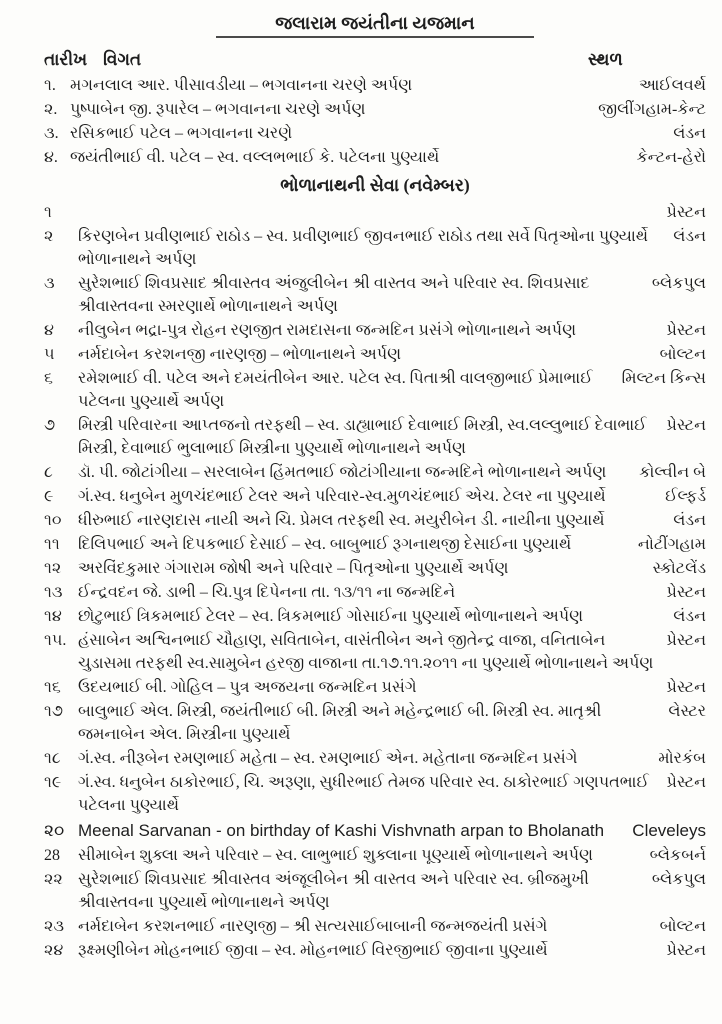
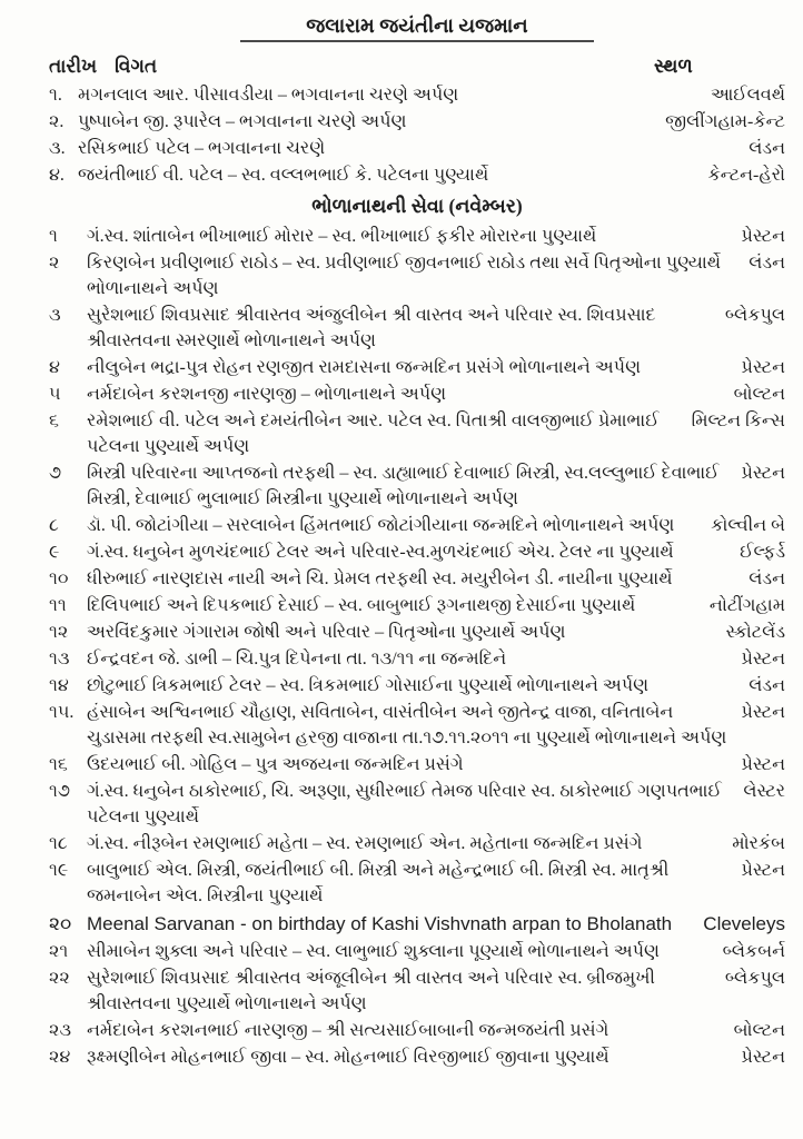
  જલારામ જયંતીના યજમાન
  તારીખ
  વિગત
  સ્થળ
  ૧.
  મગનલાલ આર. પીસાવડીયા – ભગવાનના ચરણે અર્પણ
  આઈલવર્થ
  ૨.
  પુષ્પાબેન જી. રૂપારેલ – ભગવાનના ચરણે અર્પણ
  જીલીંગહામ-કેન્ટ
  ૩.
  રસિકભાઈ પટેલ – ભગવાનના ચરણે
  લંડન
  ૪.
  જયંતીભાઈ વી. પટેલ – સ્વ. વલ્લભભાઈ કે. પટેલના પુણ્યાર્થે
  કેન્ટન-હેરો
  ભોળાનાથની સેવા (નવેમ્બર)
  ૧
+ ગં.સ્વ. શાંતાબેન ભીખાભાઈ મોરાર – સ્વ. ભીખાભાઈ ફકીર મોરારના પુણ્યાર્થે
  પ્રેસ્ટન
  ૨
  કિરણબેન પ્રવીણભાઈ રાઠોડ – સ્વ. પ્રવીણભાઈ જીવનભાઈ રાઠોડ તથા સર્વે પિતૃઓના પુણ્યાર્થે ભોળાનાથને અર્પણ
  લંડન
  ૩
  સુરેશભાઈ શિવપ્રસાદ શ્રીવાસ્તવ અંજુલીબેન શ્રી વાસ્તવ અને પરિવાર સ્વ. શિવપ્રસાદ શ્રીવાસ્તવના સ્મરણાર્થે ભોળાનાથને અર્પણ
  બ્લેકપુલ
  ૪
  નીલુબેન ભદ્રા-પુત્ર રોહન રણજીત રામદાસના જન્મદિન પ્રસંગે ભોળાનાથને અર્પણ
  પ્રેસ્ટન
  ૫
  નર્મદાબેન કરશનજી નારણજી – ભોળાનાથને અર્પણ
  બોલ્ટન
  ૬
  રમેશભાઈ વી. પટેલ અને દમયંતીબેન આર. પટેલ સ્વ. પિતાશ્રી વાલજીભાઈ પ્રેમાભાઈ પટેલના પુણ્યાર્થે અર્પણ
  મિલ્ટન કિન્સ
  ૭
  મિસ્ત્રી પરિવારના આપ્તજનો તરફથી – સ્વ. ડાહ્યાભાઈ દેવાભાઈ મિસ્ત્રી, સ્વ.લલ્લુભાઈ દેવાભાઈ મિસ્ત્રી, દેવાભાઈ ભુલાભાઈ મિસ્ત્રીના પુણ્યાર્થે ભોળાનાથને અર્પણ
  પ્રેસ્ટન
  ૮
  ડૉ. પી. જોટાંગીયા – સરલાબેન હિંમતભાઈ જોટાંગીયાના જન્મદિને ભોળાનાથને અર્પણ
  કોલ્વીન બે
  ૯
  ગં.સ્વ. ધનુબેન મુળચંદભાઈ ટેલર અને પરિવાર-સ્વ.મુળચંદભાઈ એચ. ટેલર ના પુણ્યાર્થે
  ઈલ્ફર્ડ
  ૧૦
  ધીરુભાઈ નારણદાસ નાયી અને ચિ. પ્રેમલ તરફથી સ્વ. મયુરીબેન ડી. નાયીના પુણ્યાર્થે
  લંડન
  ૧૧
  દિલિપભાઈ અને દિપકભાઈ દેસાઈ – સ્વ. બાબુભાઈ રૂગનાથજી દેસાઈના પુણ્યાર્થે
  નોટીંગહામ
  ૧૨
  અરવિંદકુમાર ગંગારામ જોષી અને પરિવાર – પિતૃઓના પુણ્યાર્થે અર્પણ
  સ્કોટલેંડ
  ૧૩
  ઈન્દ્રવદન જે. ડાભી – ચિ.પુત્ર દિપેનના તા. ૧૩/૧૧ ના જન્મદિને
  પ્રેસ્ટન
  ૧૪
  છોટુભાઈ ત્રિકમભાઈ ટેલર – સ્વ. ત્રિકમભાઈ ગોસાઈના પુણ્યાર્થે ભોળાનાથને અર્પણ
  લંડન
  ૧૫.
  હંસાબેન અશ્વિનભાઈ ચૌહાણ, સવિતાબેન, વાસંતીબેન અને જીતેન્દ્ર વાજા, વનિતાબેન ચુડાસમા તરફથી સ્વ.સામુબેન હરજી વાજાના તા.૧૭.૧૧.૨૦૧૧ ના પુણ્યાર્થે ભોળાનાથને અર્પણ
  પ્રેસ્ટન
  ૧૬
  ઉદયભાઈ બી. ગોહિલ – પુત્ર અજયના જન્મદિન પ્રસંગે
  પ્રેસ્ટન
  ૧૭
- બાલુભાઈ એલ. મિસ્ત્રી, જયંતીભાઈ બી. મિસ્ત્રી અને મહેન્દ્રભાઈ બી. મિસ્ત્રી સ્વ. માતૃશ્રી જમનાબેન એલ. મિસ્ત્રીના પુણ્યાર્થે
+ ગં.સ્વ. ધનુબેન ઠાકોરભાઈ, ચિ. અરૂણા, સુધીરભાઈ તેમજ પરિવાર સ્વ. ઠાકોરભાઈ ગણપતભાઈ પટેલના પુણ્યાર્થે
  લેસ્ટર
  ૧૮
  ગં.સ્વ. નીરૂબેન રમણભાઈ મહેતા – સ્વ. રમણભાઈ એન. મહેતાના જન્મદિન પ્રસંગે
  મોરકંબ
  ૧૯
- ગં.સ્વ. ધનુબેન ઠાકોરભાઈ, ચિ. અરૂણા, સુધીરભાઈ તેમજ પરિવાર સ્વ. ઠાકોરભાઈ ગણપતભાઈ પટેલના પુણ્યાર્થે
+ બાલુભાઈ એલ. મિસ્ત્રી, જયંતીભાઈ બી. મિસ્ત્રી અને મહેન્દ્રભાઈ બી. મિસ્ત્રી સ્વ. માતૃશ્રી જમનાબેન એલ. મિસ્ત્રીના પુણ્યાર્થે
  પ્રેસ્ટન
  ૨૦
  Meenal Sarvanan - on birthday of Kashi Vishvnath arpan to Bholanath
  Cleveleys
- 28
+ ૨૧
  સીમાબેન શુક્લા અને પરિવાર – સ્વ. લાભુભાઈ શુક્લાના પૂણ્યાર્થે ભોળાનાથને અર્પણ
  બ્લેકબર્ન
  ૨૨
  સુરેશભાઈ શિવપ્રસાદ શ્રીવાસ્તવ અંજૂલીબેન શ્રી વાસ્તવ અને પરિવાર સ્વ. બ્રીજમુખી શ્રીવાસ્તવના પુણ્યાર્થે ભોળાનાથને અર્પણ
  બ્લેકપુલ
  ૨૩
  નર્મદાબેન કરશનભાઈ નારણજી – શ્રી સત્યસાઈબાબાની જન્મજયંતી પ્રસંગે
  બોલ્ટન
  ૨૪
  રૂક્ષ્મણીબેન મોહનભાઈ જીવા – સ્વ. મોહનભાઈ વિરજીભાઈ જીવાના પુણ્યાર્થે
  પ્રેસ્ટન
